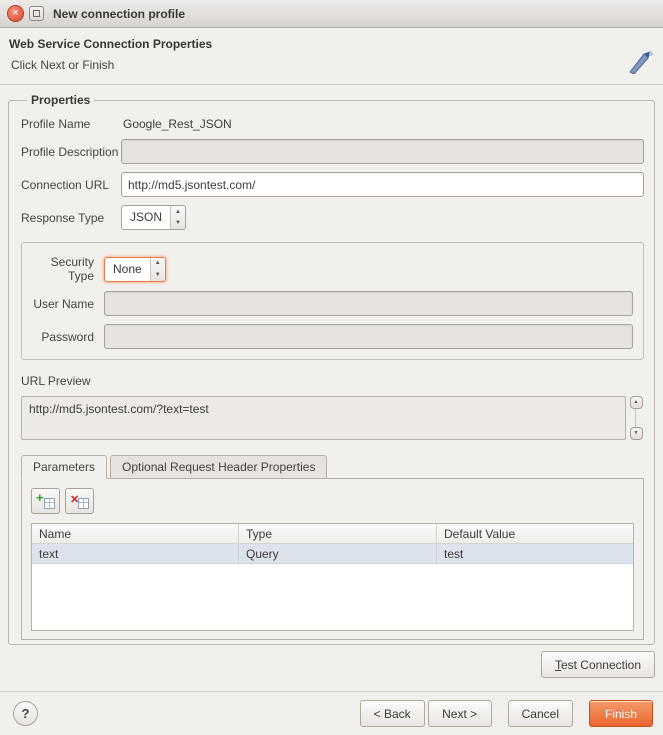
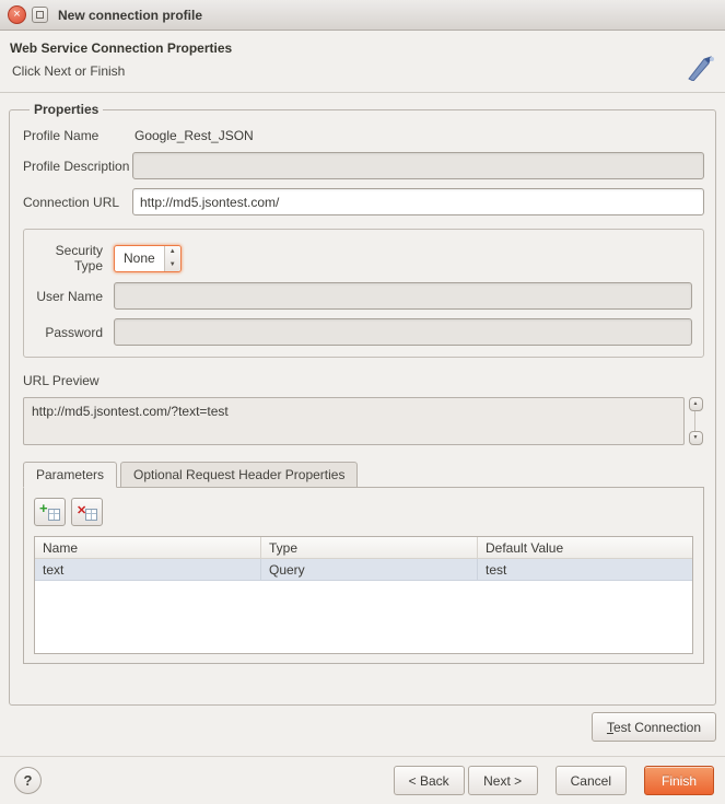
  ×
  New connection profile
  Web Service Connection Properties
  Click Next or Finish
  Properties
  Profile Name
  Google_Rest_JSON
  Profile Description
  Connection URL
  http://md5.jsontest.com/
- Response Type
- JSON
  Security Type
  None
  User Name
  Password
  URL Preview
  http://md5.jsontest.com/?text=test
  Parameters
  Optional Request Header Properties
  +
  ✕
  Name
  Type
  Default Value
  text
  Query
  test
  Test Connection
  ?
  < Back
  Next >
  Cancel
  Finish
